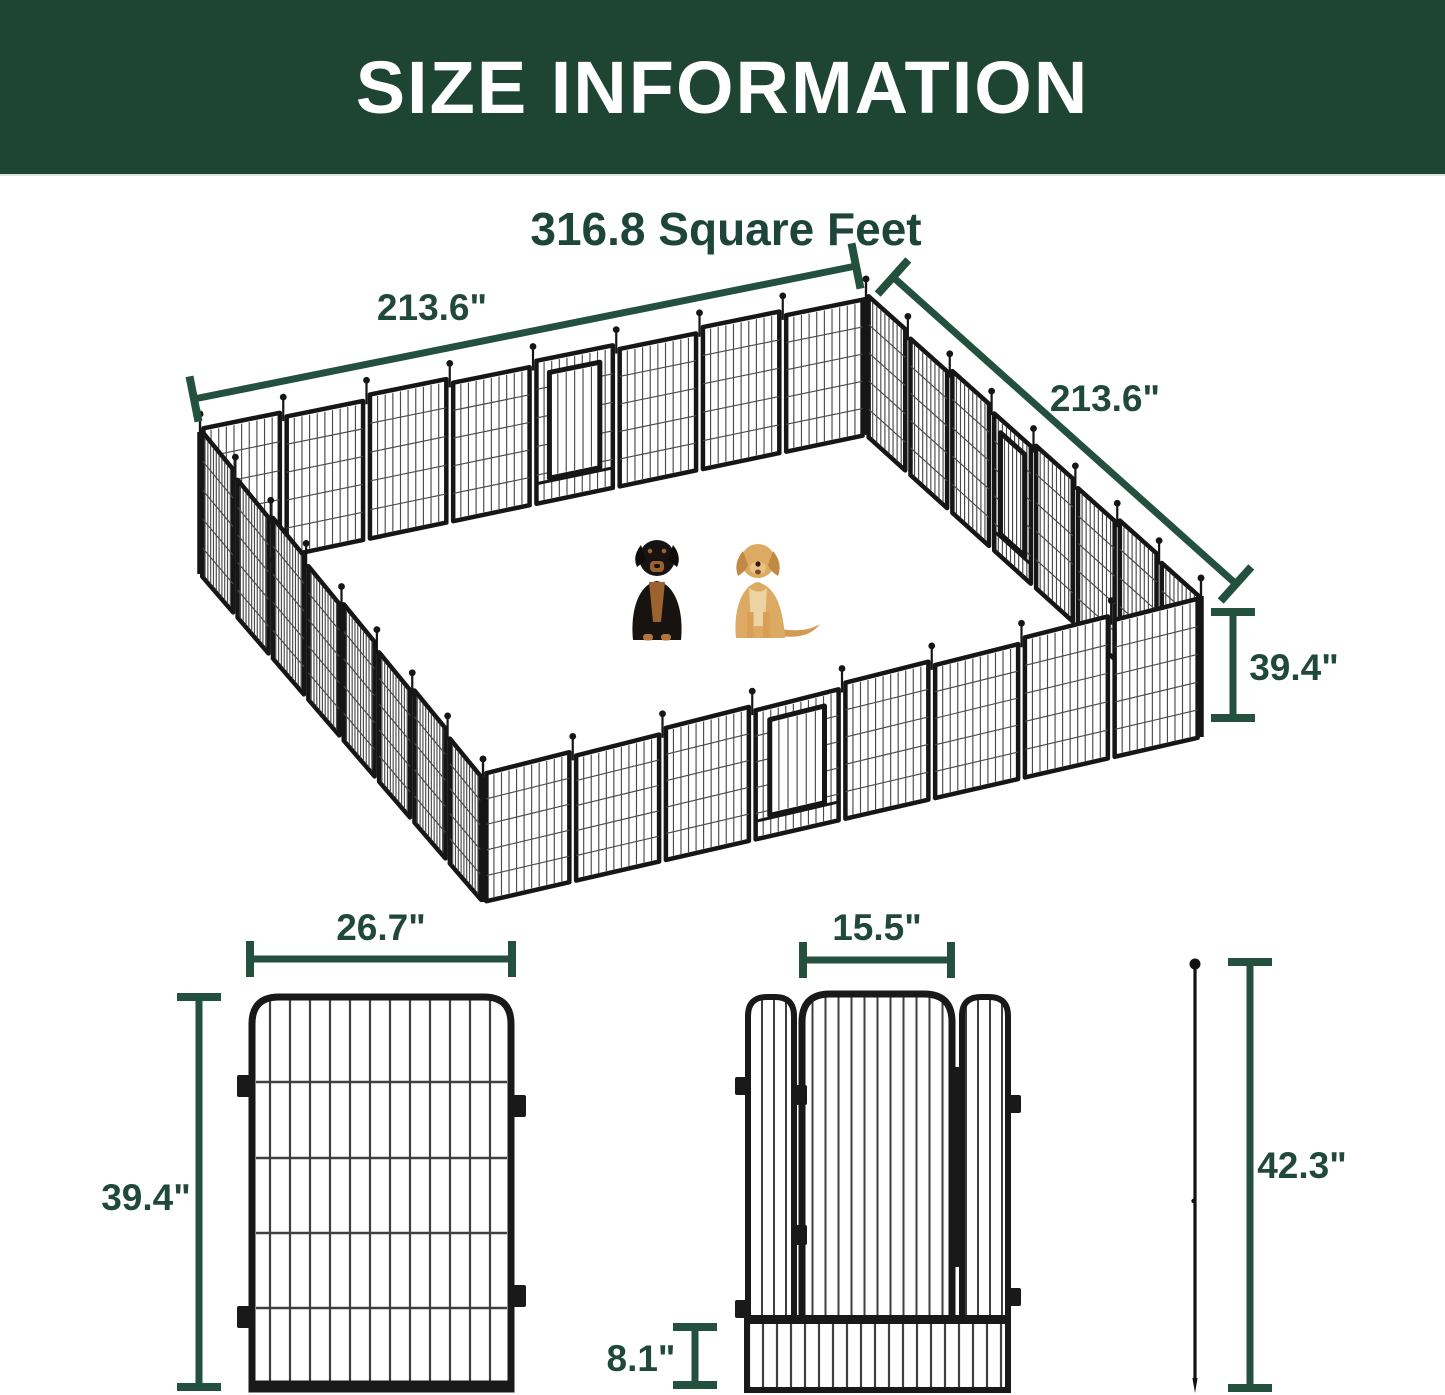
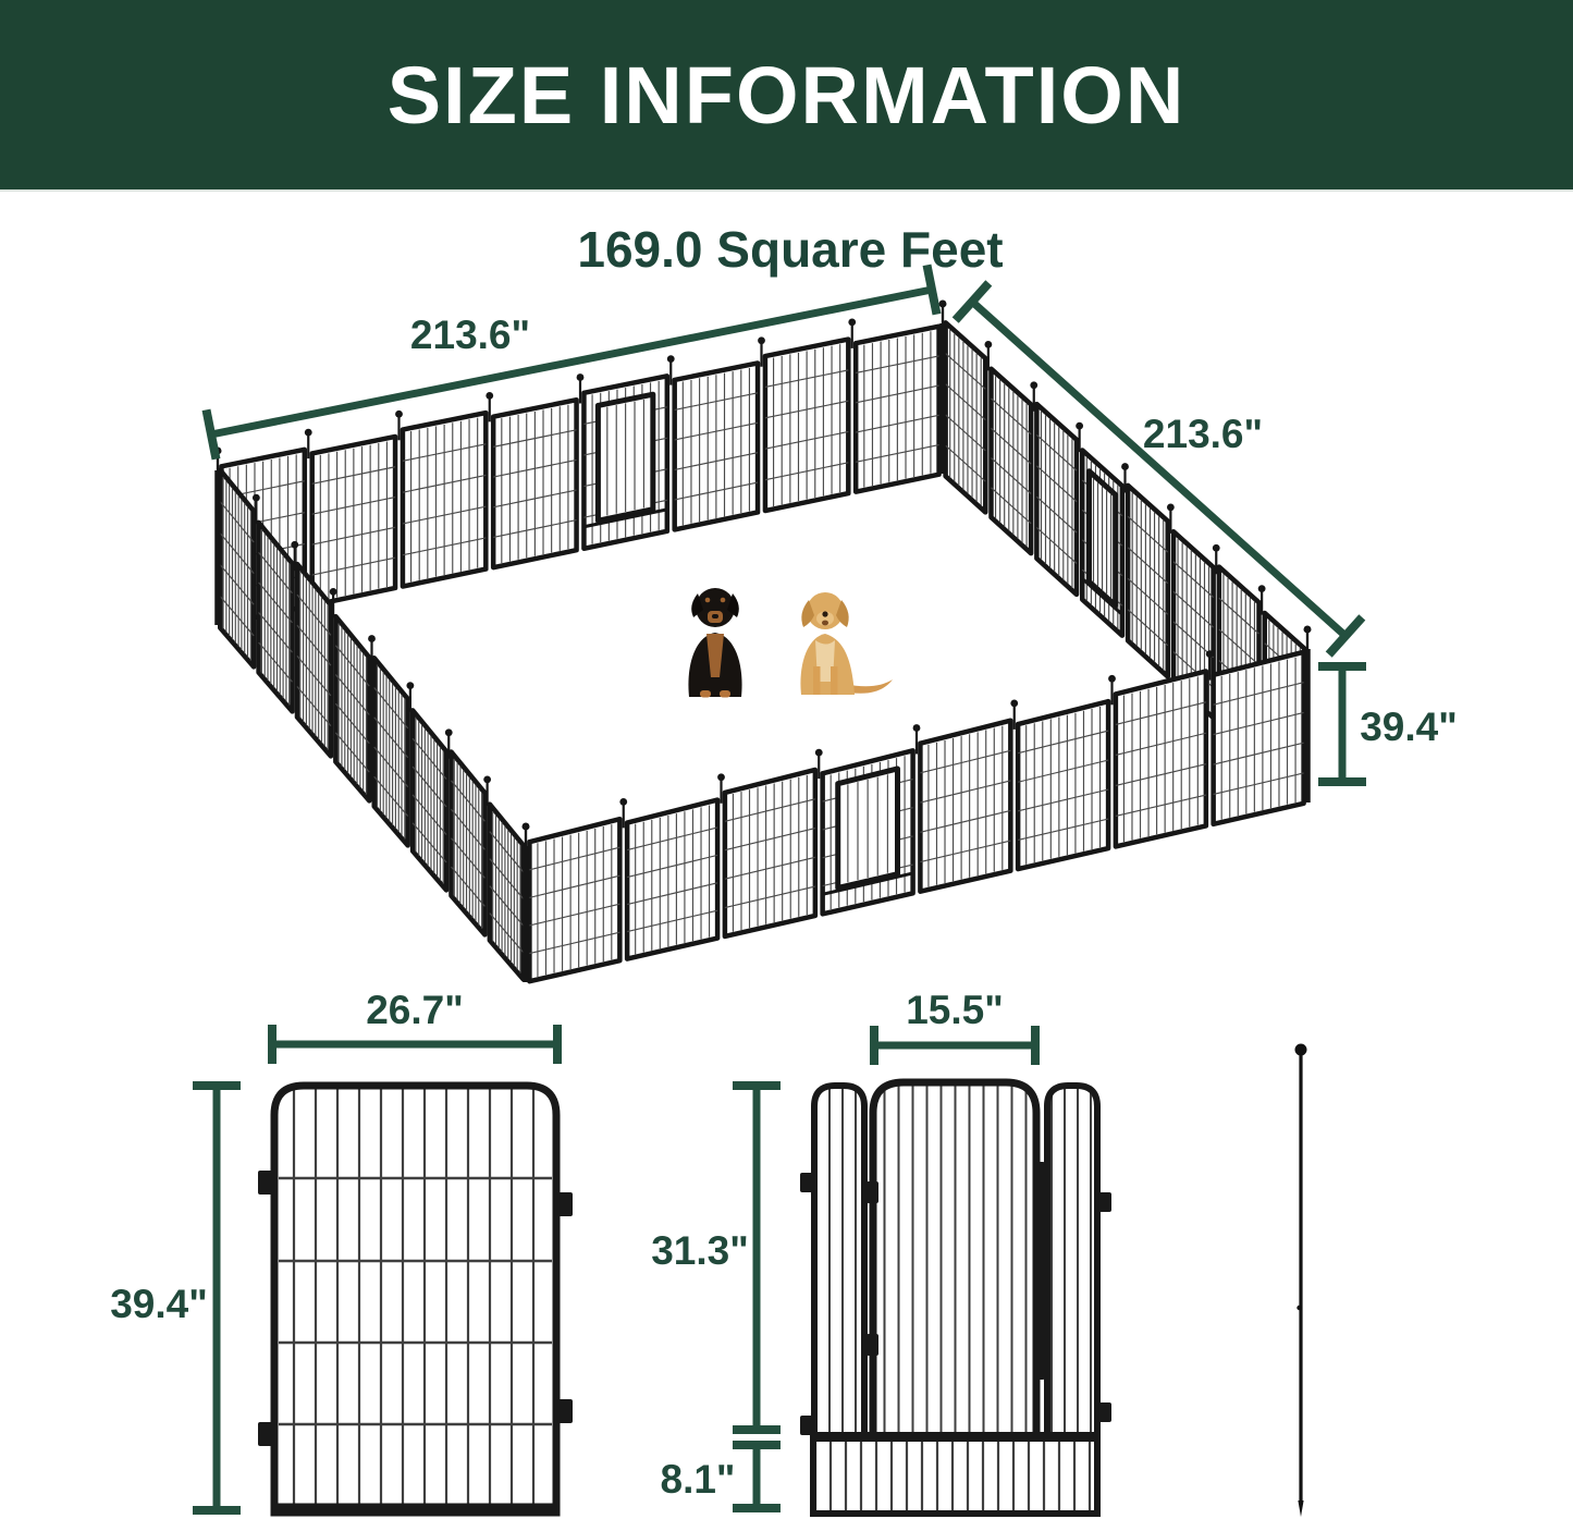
  SIZE INFORMATION
- 316.8 Square Feet
+ 169.0 Square Feet
  213.6"
  213.6"
  39.4"
  26.7"
  39.4"
  15.5"
+ 31.3"
  8.1"
- 42.3"
